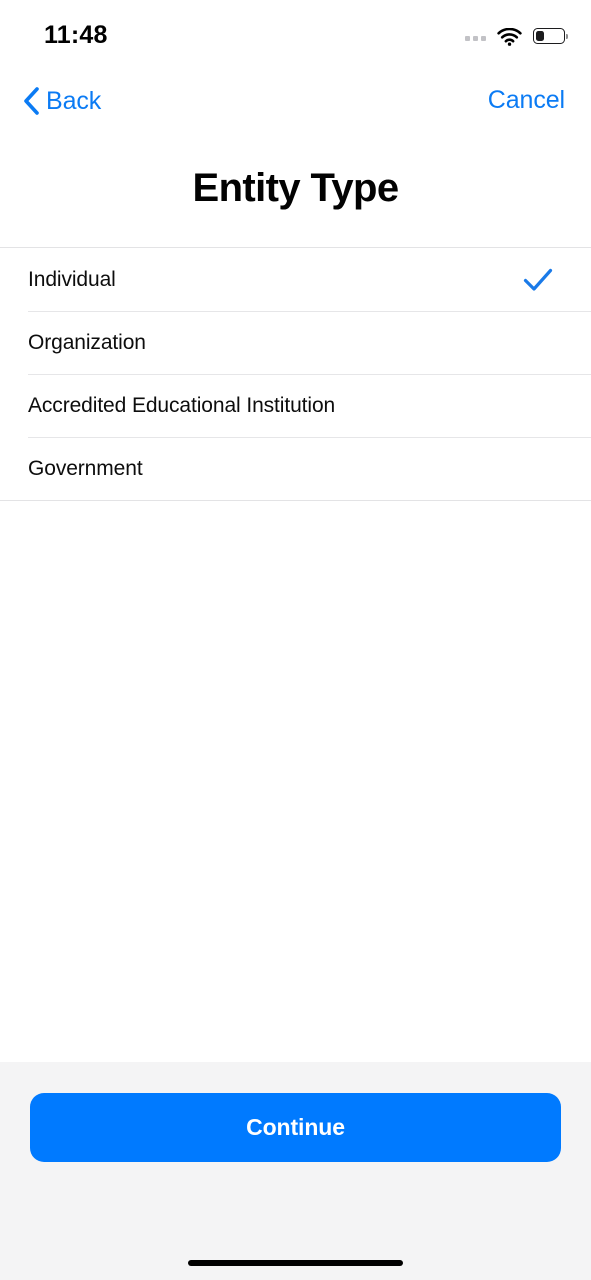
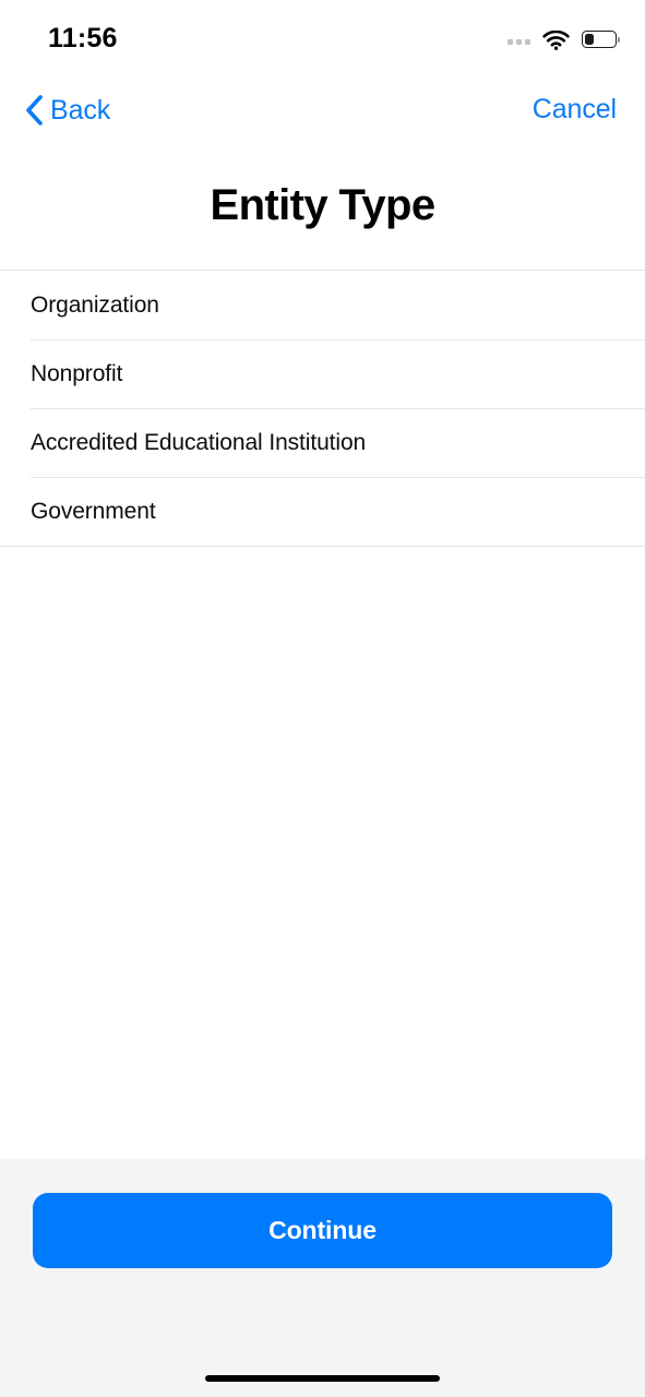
- 11:48
+ 11:56
  Back
  Cancel
  Entity Type
- Individual
  Organization
+ Nonprofit
  Accredited Educational Institution
  Government
  Continue
